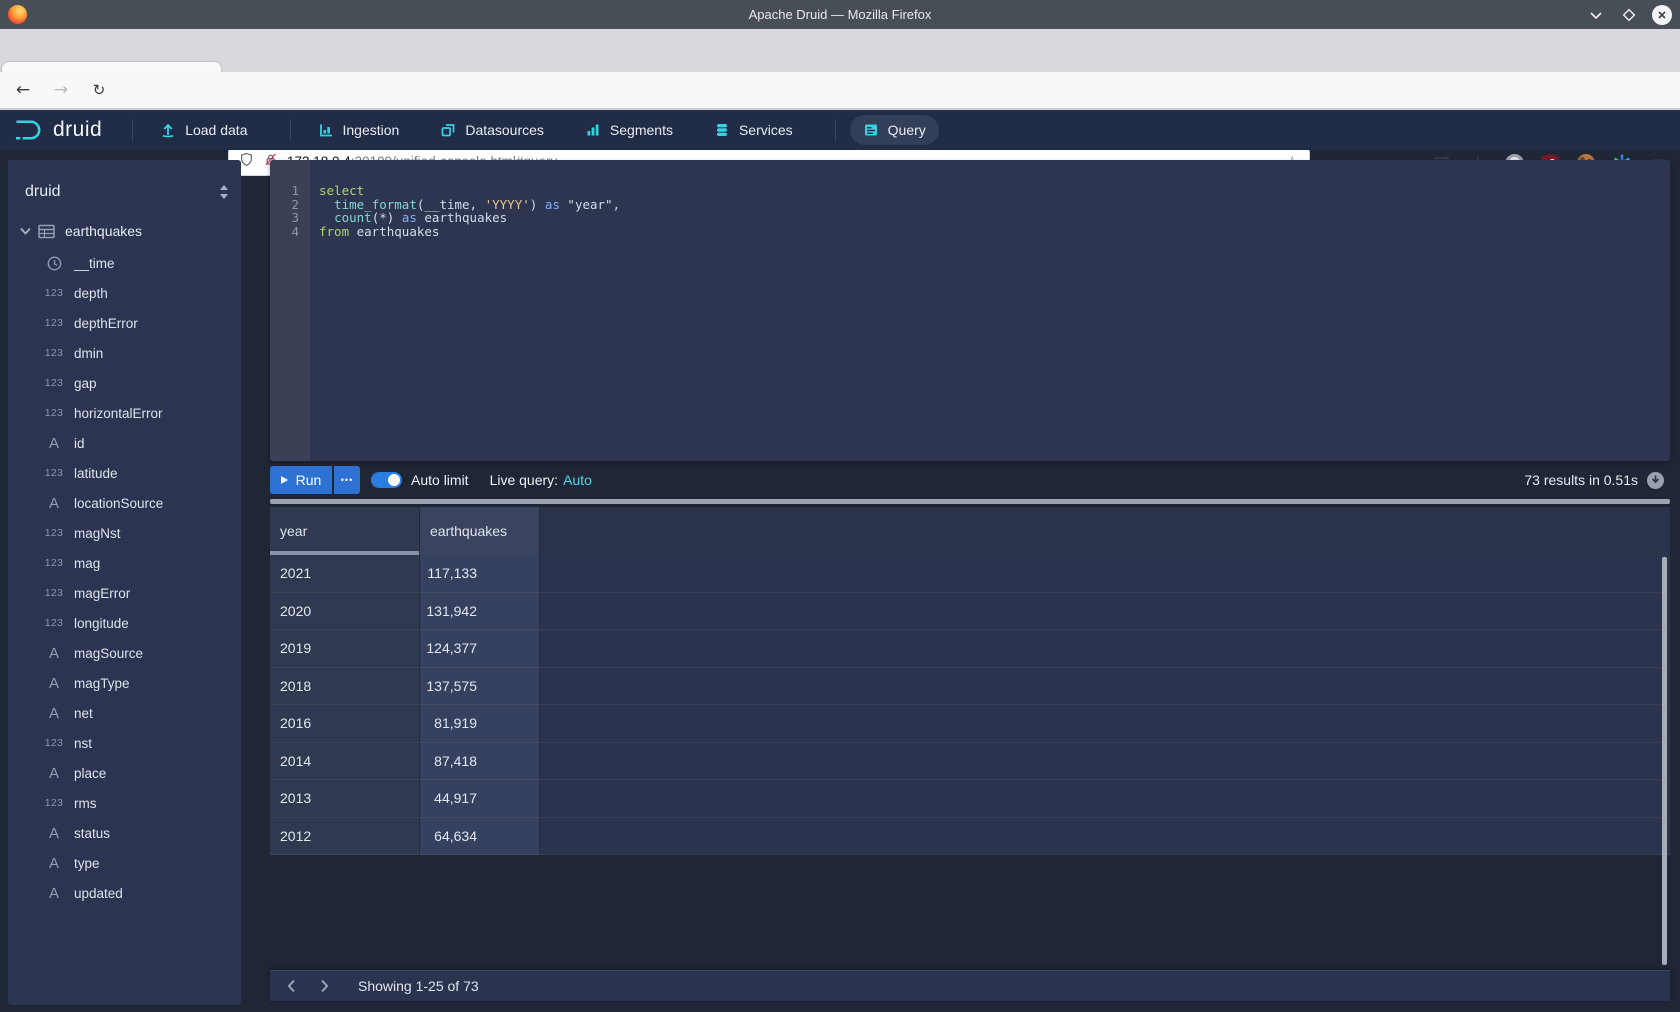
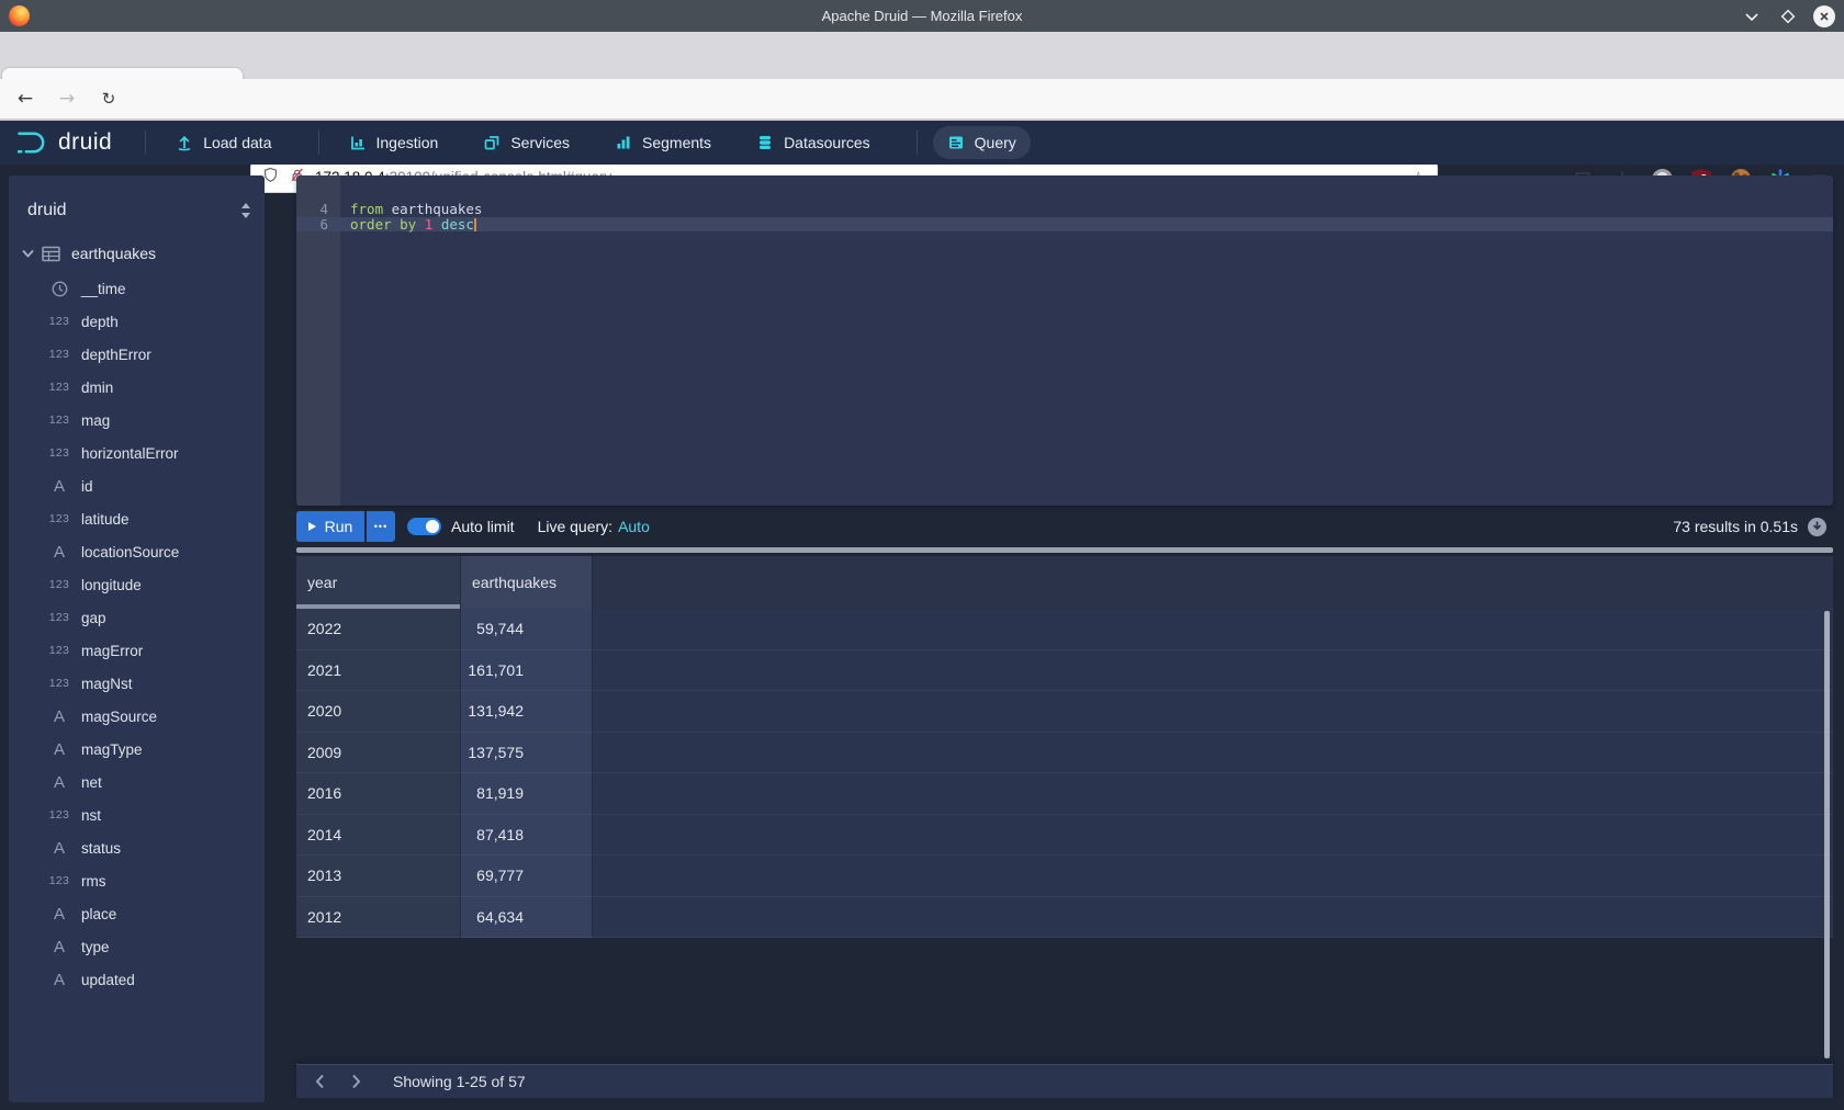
  Apache Druid — Mozilla Firefox
  ←
  →
  ↻
  druid
  Load data
  Ingestion
- Datasources
+ Services
  Segments
- Services
+ Datasources
  Query
  druid
  earthquakes
  __time
  123
  depth
  123
  depthError
  123
  dmin
  123
- gap
+ mag
  123
  horizontalError
  A
  id
  123
  latitude
  A
  locationSource
  123
- magNst
+ longitude
  123
- mag
+ gap
  123
  magError
  123
- longitude
+ magNst
  A
  magSource
  A
  magType
  A
  net
  123
  nst
  A
- place
+ status
  123
  rms
  A
- status
+ place
  A
  type
  A
  updated
- 1
- select
- 2
- time_format(__time, 'YYYY') as "year",
- 3
- count(*) as earthquakes
  4
  from earthquakes
+ 6
+ order by 1 desc
  Run
  •••
  Auto limit
  Live query: Auto
  73 results in 0.51s
  year
  earthquakes
+ 2022
+ 59,744
  2021
- 117,133
+ 161,701
  2020
  131,942
- 2019
- 124,377
- 2018
+ 2009
  137,575
  2016
  81,919
  2014
  87,418
  2013
- 44,917
+ 69,777
  2012
  64,634
- Showing 1-25 of 73
+ Showing 1-25 of 57
